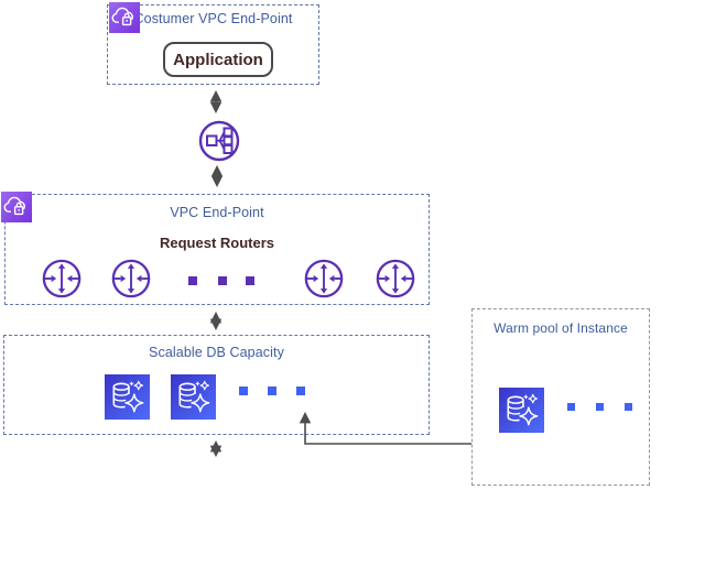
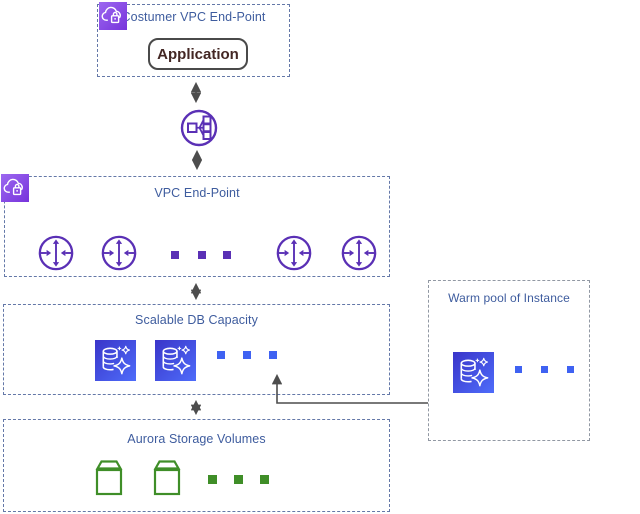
  ostumer VPC End-Point
  Application
  VPC End-Point
- Request Routers
  Scalable DB Capacity
+ Aurora Storage Volumes
  Warm pool of Instance
